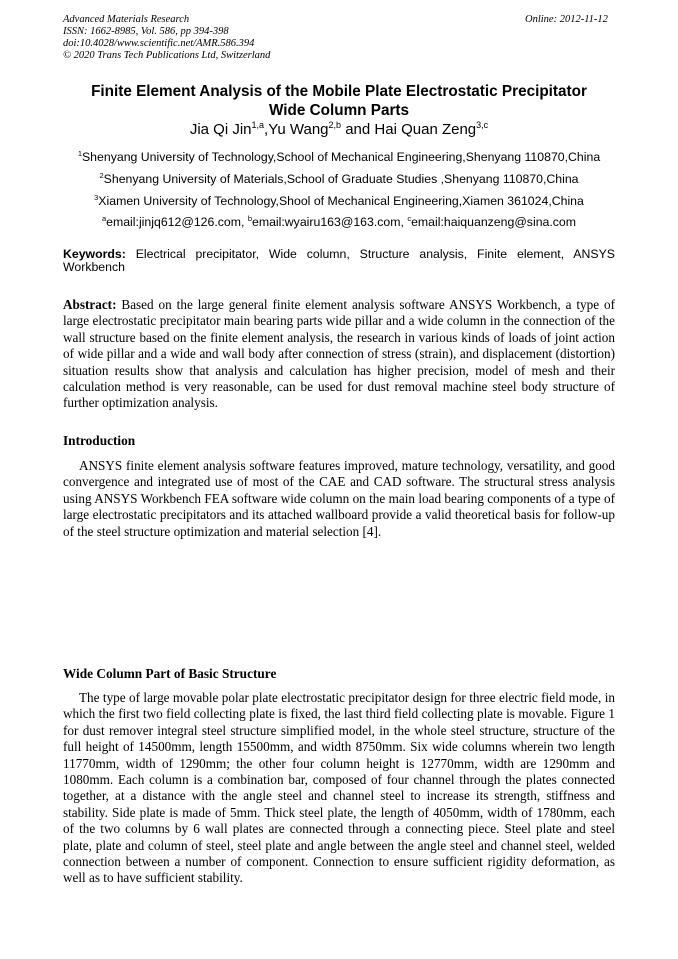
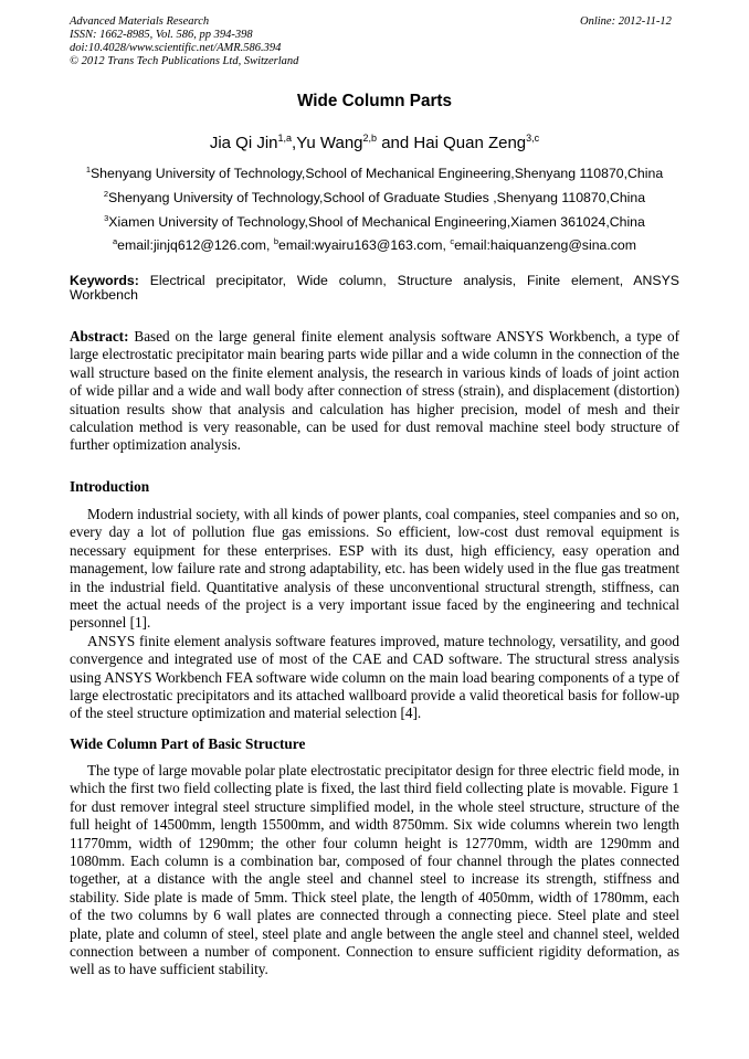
  Advanced Materials Research
  ISSN: 1662-8985, Vol. 586, pp 394-398
  doi:10.4028/www.scientific.net/AMR.586.394
- © 2020 Trans Tech Publications Ltd, Switzerland
+ © 2012 Trans Tech Publications Ltd, Switzerland
  Online: 2012-11-12
- Finite Element Analysis of the Mobile Plate Electrostatic Precipitator
  Wide Column Parts
  Jia Qi Jin1,a,Yu Wang2,b and Hai Quan Zeng3,c
  1Shenyang University of Technology,School of Mechanical Engineering,Shenyang 110870,China
- 2Shenyang University of Materials,School of Graduate Studies ,Shenyang 110870,China
+ 2Shenyang University of Technology,School of Graduate Studies ,Shenyang 110870,China
  3Xiamen University of Technology,Shool of Mechanical Engineering,Xiamen 361024,China
  aemail:jinjq612@126.com, bemail:wyairu163@163.com, cemail:haiquanzeng@sina.com
  Keywords: Electrical precipitator, Wide column, Structure analysis, Finite element, ANSYS Workbench
  Abstract: Based on the large general finite element analysis software ANSYS Workbench, a type of large electrostatic precipitator main bearing parts wide pillar and a wide column in the connection of the wall structure based on the finite element analysis, the research in various kinds of loads of joint action of wide pillar and a wide and wall body after connection of stress (strain), and displacement (distortion) situation results show that analysis and calculation has higher precision, model of mesh and their calculation method is very reasonable, can be used for dust removal machine steel body structure of further optimization analysis.
  Introduction
+ Modern industrial society, with all kinds of power plants, coal companies, steel companies and so on, every day a lot of pollution flue gas emissions. So efficient, low-cost dust removal equipment is necessary equipment for these enterprises. ESP with its dust, high efficiency, easy operation and management, low failure rate and strong adaptability, etc. has been widely used in the flue gas treatment in the industrial field. Quantitative analysis of these unconventional structural strength, stiffness, can meet the actual needs of the project is a very important issue faced by the engineering and technical personnel [1].
  ANSYS finite element analysis software features improved, mature technology, versatility, and good convergence and integrated use of most of the CAE and CAD software. The structural stress analysis using ANSYS Workbench FEA software wide column on the main load bearing components of a type of large electrostatic precipitators and its attached wallboard provide a valid theoretical basis for follow-up of the steel structure optimization and material selection [4].
  Wide Column Part of Basic Structure
  The type of large movable polar plate electrostatic precipitator design for three electric field mode, in which the first two field collecting plate is fixed, the last third field collecting plate is movable. Figure 1 for dust remover integral steel structure simplified model, in the whole steel structure, structure of the full height of 14500mm, length 15500mm, and width 8750mm. Six wide columns wherein two length 11770mm, width of 1290mm; the other four column height is 12770mm, width are 1290mm and 1080mm. Each column is a combination bar, composed of four channel through the plates connected together, at a distance with the angle steel and channel steel to increase its strength, stiffness and stability. Side plate is made of 5mm. Thick steel plate, the length of 4050mm, width of 1780mm, each of the two columns by 6 wall plates are connected through a connecting piece. Steel plate and steel plate, plate and column of steel, steel plate and angle between the angle steel and channel steel, welded connection between a number of component. Connection to ensure sufficient rigidity deformation, as well as to have sufficient stability.
